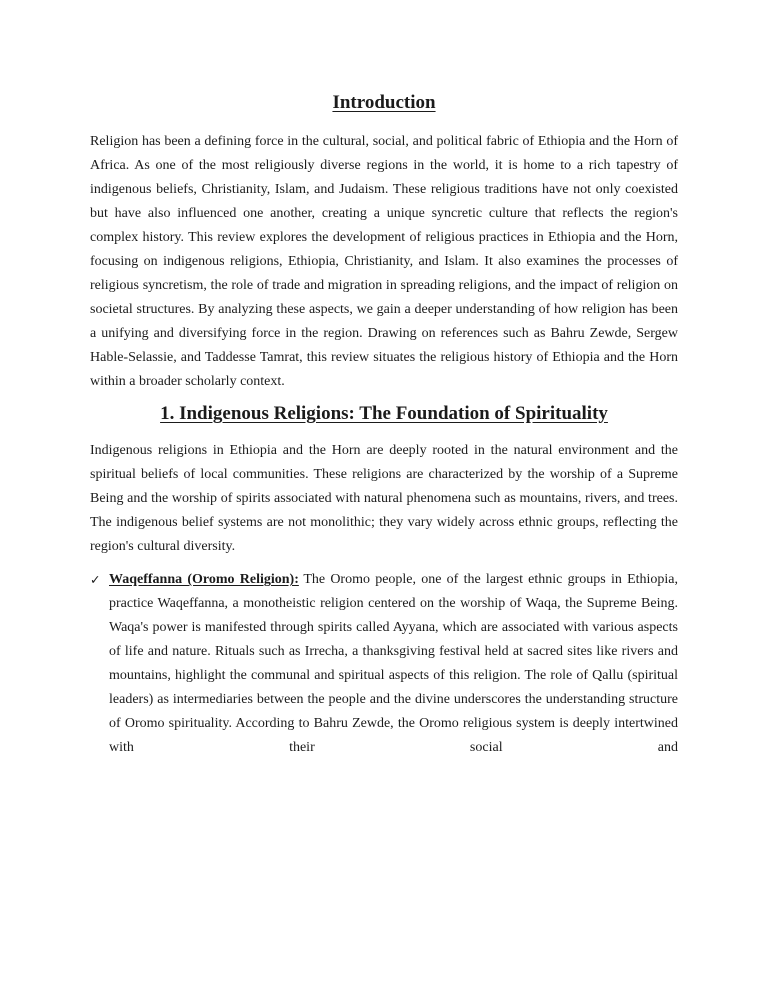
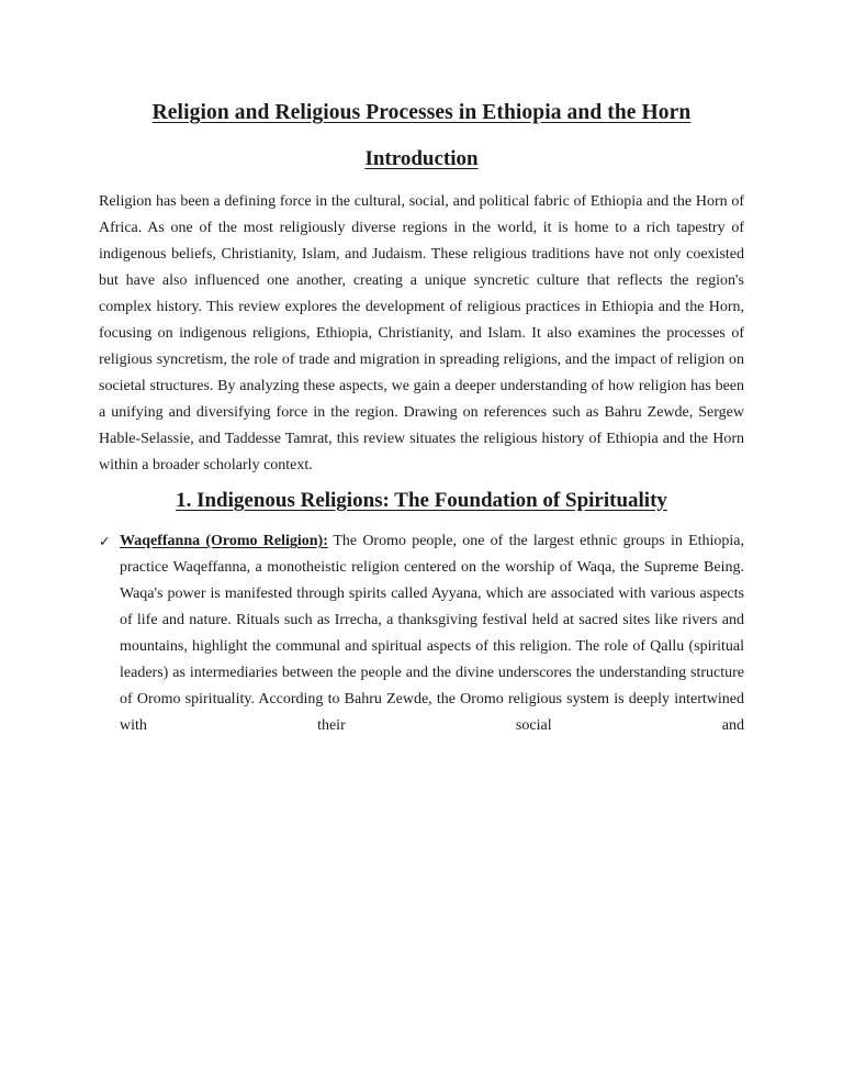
+ Religion and Religious Processes in Ethiopia and the Horn
  Introduction
  Religion has been a defining force in the cultural, social, and political fabric of Ethiopia and the Horn of Africa. As one of the most religiously diverse regions in the world, it is home to a rich tapestry of indigenous beliefs, Christianity, Islam, and Judaism. These religious traditions have not only coexisted but have also influenced one another, creating a unique syncretic culture that reflects the region's complex history. This review explores the development of religious practices in Ethiopia and the Horn, focusing on indigenous religions, Ethiopia, Christianity, and Islam. It also examines the processes of religious syncretism, the role of trade and migration in spreading religions, and the impact of religion on societal structures. By analyzing these aspects, we gain a deeper understanding of how religion has been a unifying and diversifying force in the region. Drawing on references such as Bahru Zewde, Sergew Hable-Selassie, and Taddesse Tamrat, this review situates the religious history of Ethiopia and the Horn within a broader scholarly context.
  1. Indigenous Religions: The Foundation of Spirituality
- Indigenous religions in Ethiopia and the Horn are deeply rooted in the natural environment and the spiritual beliefs of local communities. These religions are characterized by the worship of a Supreme Being and the worship of spirits associated with natural phenomena such as mountains, rivers, and trees. The indigenous belief systems are not monolithic; they vary widely across ethnic groups, reflecting the region's cultural diversity.
  ✓
  Waqeffanna (Oromo Religion): The Oromo people, one of the largest ethnic groups in Ethiopia, practice Waqeffanna, a monotheistic religion centered on the worship of Waqa, the Supreme Being. Waqa's power is manifested through spirits called Ayyana, which are associated with various aspects of life and nature. Rituals such as Irrecha, a thanksgiving festival held at sacred sites like rivers and mountains, highlight the communal and spiritual aspects of this religion. The role of Qallu (spiritual leaders) as intermediaries between the people and the divine underscores the understanding structure of Oromo spirituality. According to Bahru Zewde, the Oromo religious system is deeply intertwined with their social and
